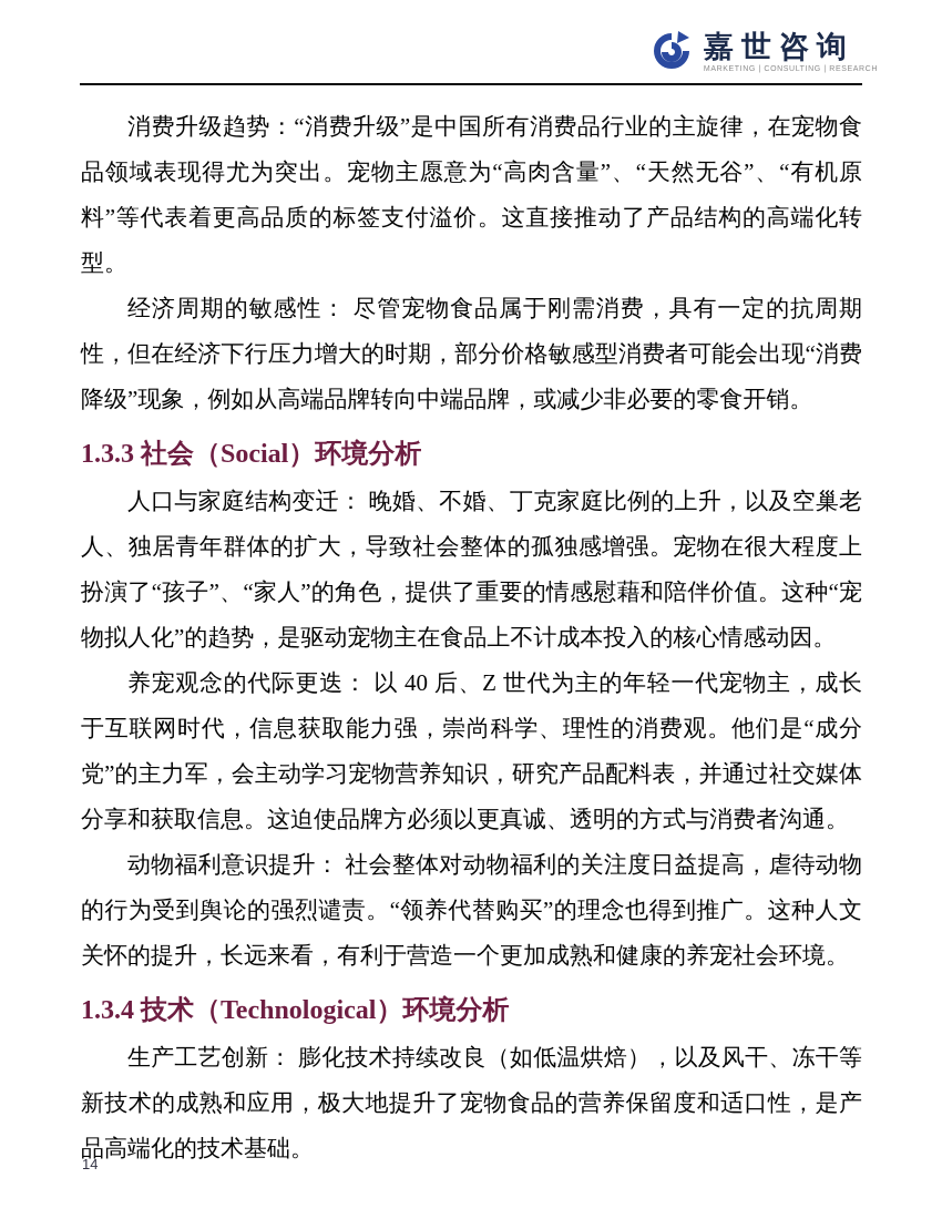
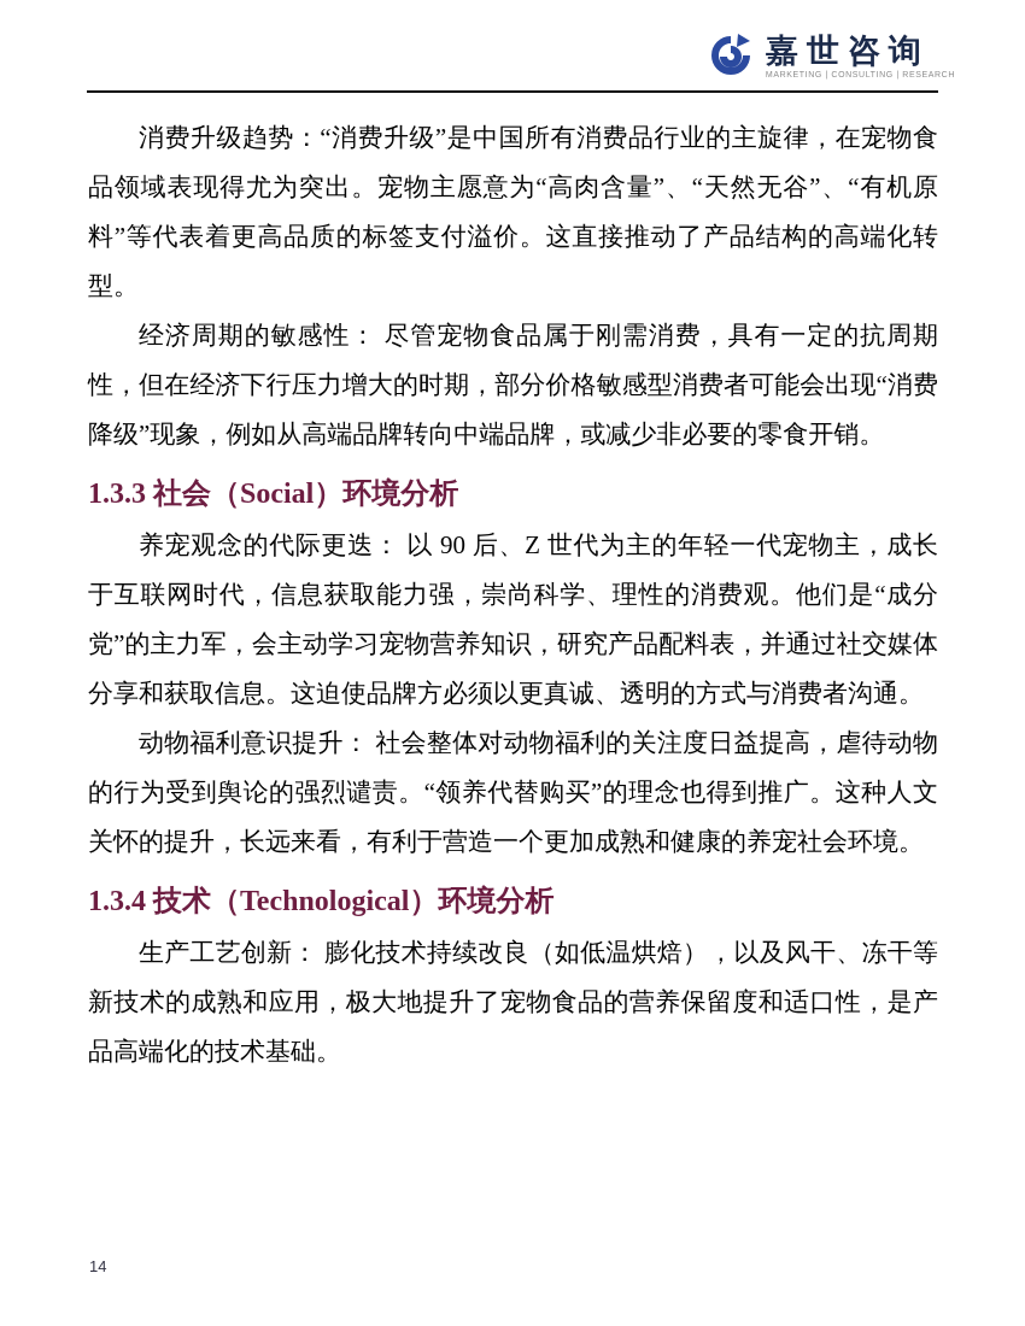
  嘉世咨询
  消费升级趋势：“消费升级”是中国所有消费品行业的主旋律，在宠物食品领域表现得尤为突出。宠物主愿意为“高肉含量”、“天然无谷”、“有机原料”等代表着更高品质的标签支付溢价。这直接推动了产品结构的高端化转型。
  经济周期的敏感性： 尽管宠物食品属于刚需消费，具有一定的抗周期性，但在经济下行压力增大的时期，部分价格敏感型消费者可能会出现“消费降级”现象，例如从高端品牌转向中端品牌，或减少非必要的零食开销。
  1.3.3 社会（Social）环境分析
- 人口与家庭结构变迁： 晚婚、不婚、丁克家庭比例的上升，以及空巢老人、独居青年群体的扩大，导致社会整体的孤独感增强。宠物在很大程度上扮演了“孩子”、“家人”的角色，提供了重要的情感慰藉和陪伴价值。这种“宠物拟人化”的趋势，是驱动宠物主在食品上不计成本投入的核心情感动因。
- 养宠观念的代际更迭： 以 40 后、Z 世代为主的年轻一代宠物主，成长于互联网时代，信息获取能力强，崇尚科学、理性的消费观。他们是“成分党”的主力军，会主动学习宠物营养知识，研究产品配料表，并通过社交媒体分享和获取信息。这迫使品牌方必须以更真诚、透明的方式与消费者沟通。
+ 养宠观念的代际更迭： 以 90 后、Z 世代为主的年轻一代宠物主，成长于互联网时代，信息获取能力强，崇尚科学、理性的消费观。他们是“成分党”的主力军，会主动学习宠物营养知识，研究产品配料表，并通过社交媒体分享和获取信息。这迫使品牌方必须以更真诚、透明的方式与消费者沟通。
  动物福利意识提升： 社会整体对动物福利的关注度日益提高，虐待动物的行为受到舆论的强烈谴责。“领养代替购买”的理念也得到推广。这种人文关怀的提升，长远来看，有利于营造一个更加成熟和健康的养宠社会环境。
  1.3.4 技术（Technological）环境分析
  生产工艺创新： 膨化技术持续改良（如低温烘焙），以及风干、冻干等新技术的成熟和应用，极大地提升了宠物食品的营养保留度和适口性，是产品高端化的技术基础。
  14
